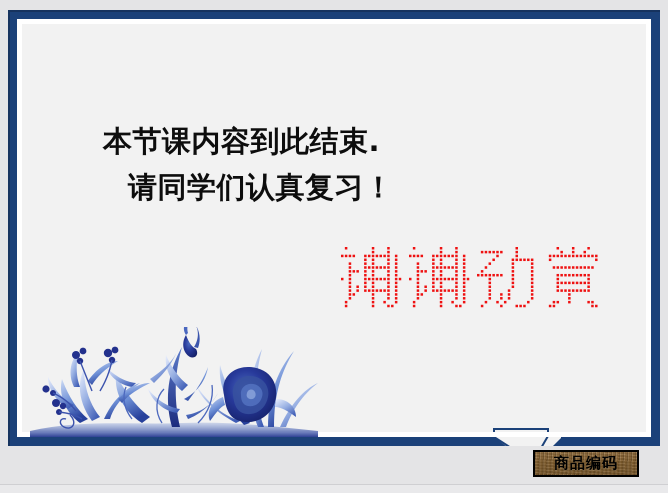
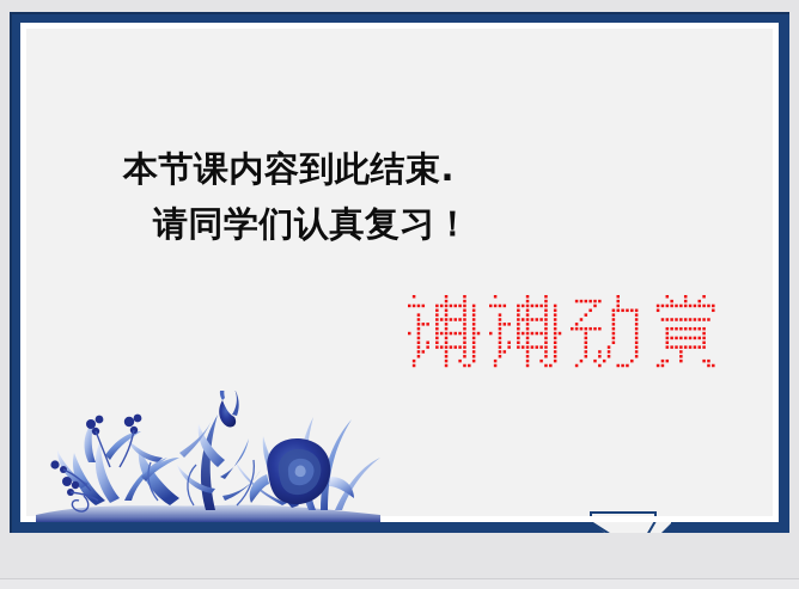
  本节课内容到此结束.
  请同学们认真复习！
- 商品编码
